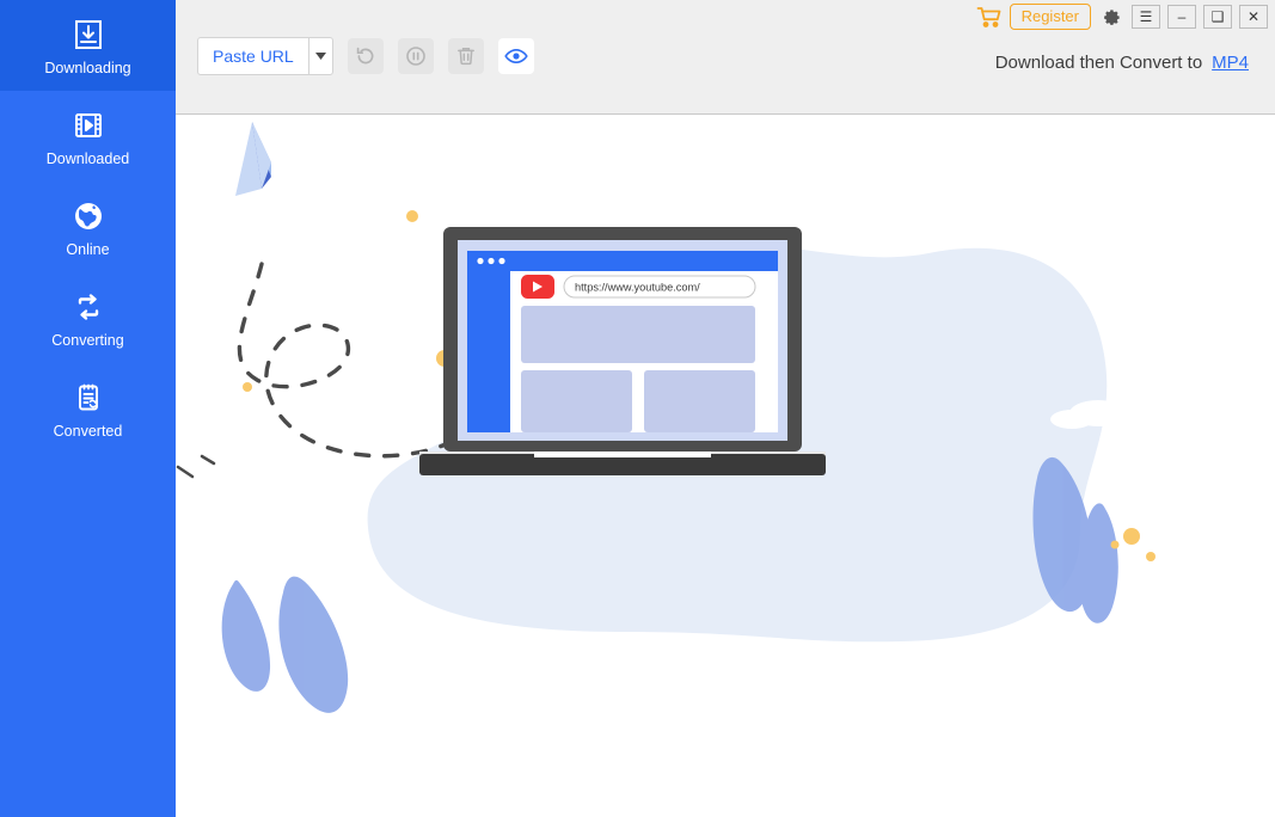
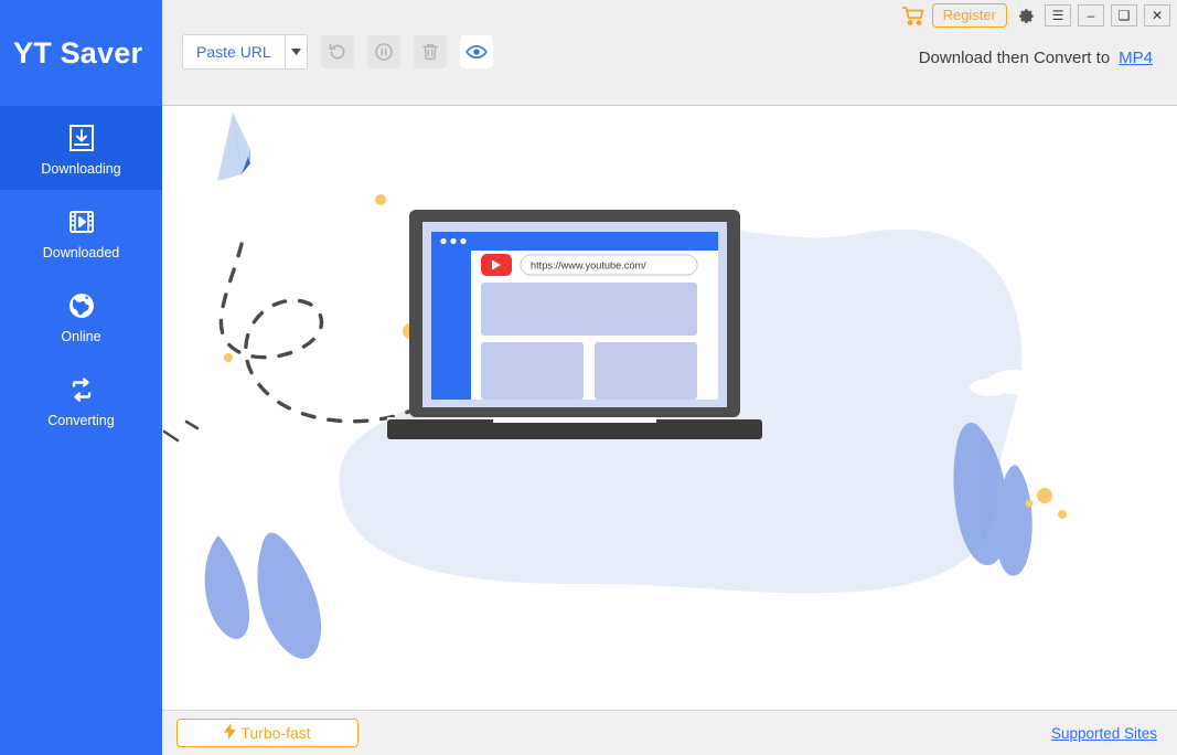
+ YT Saver
  Downloading
  Downloaded
  Online
  Converting
- Converted
  Register
  ☰
  –
  ❑
  ✕
  Paste URL
  Download then Convert to MP4
  https://www.youtube.com/
+ Turbo-fast
+ Supported Sites
